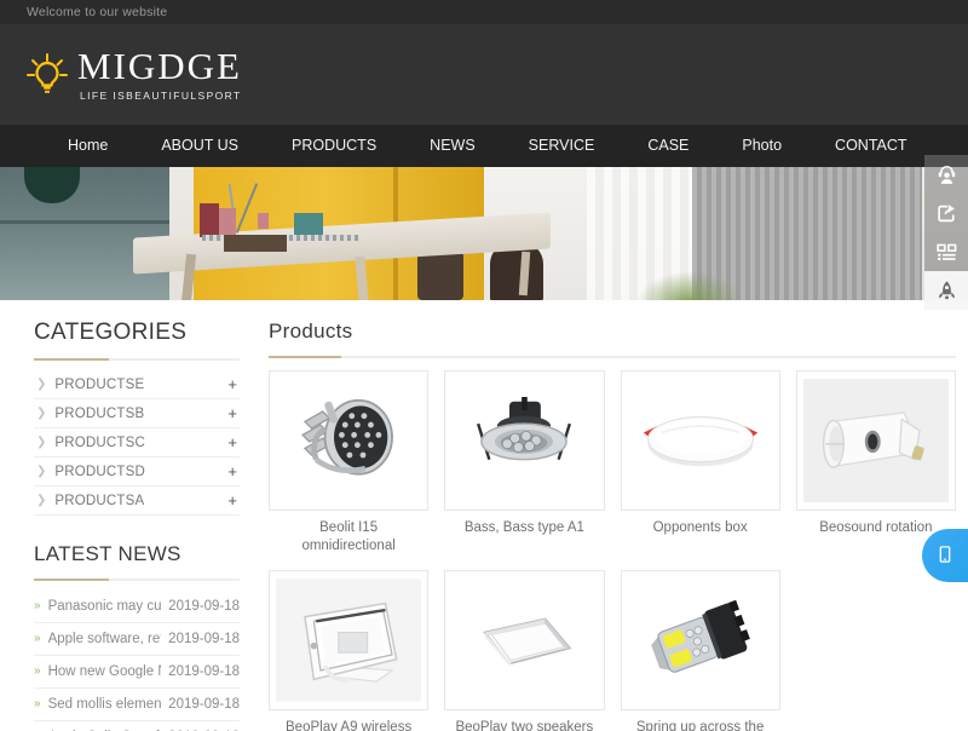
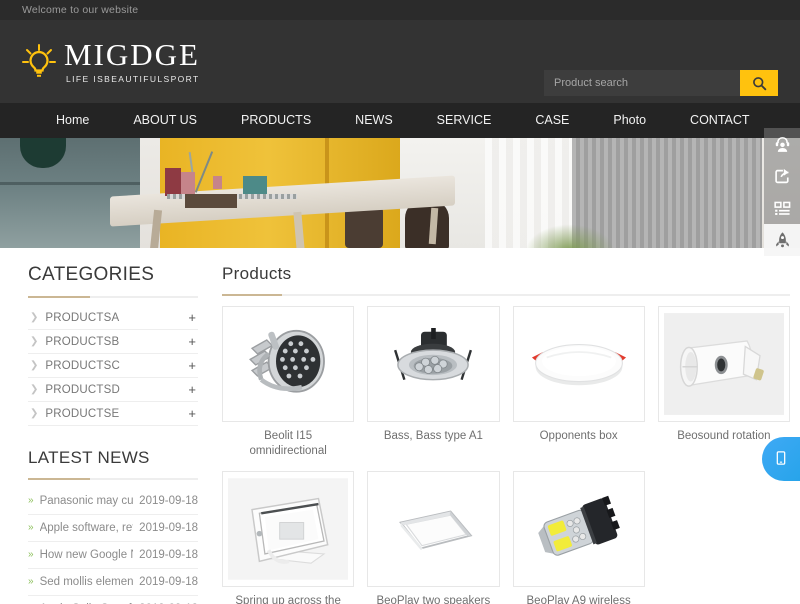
  Welcome to our website
  MIGDGE
  LIFE ISBEAUTIFULSPORT
+ Product search
  Home
  ABOUT US
  PRODUCTS
  NEWS
  SERVICE
  CASE
  Photo
  CONTACT
  CATEGORIES
  ❯
- PRODUCTSE
+ PRODUCTSA
  +
  ❯
  PRODUCTSB
  +
  ❯
  PRODUCTSC
  +
  ❯
  PRODUCTSD
  +
  ❯
- PRODUCTSA
+ PRODUCTSE
  +
  LATEST NEWS
  »
  Panasonic may cu
  2019-09-18
  »
  Apple software, re
  2019-09-18
  »
  How new Google
  2019-09-18
  »
  Sed mollis elemen
  2019-09-18
  Products
  Beolit I15 omnidirectional
  Bass, Bass type A1
  Opponents box
  Beosound rotation
- BeoPlay A9 wireless
+ Spring up across the
  BeoPlay two speakers
- Spring up across the
+ BeoPlay A9 wireless
